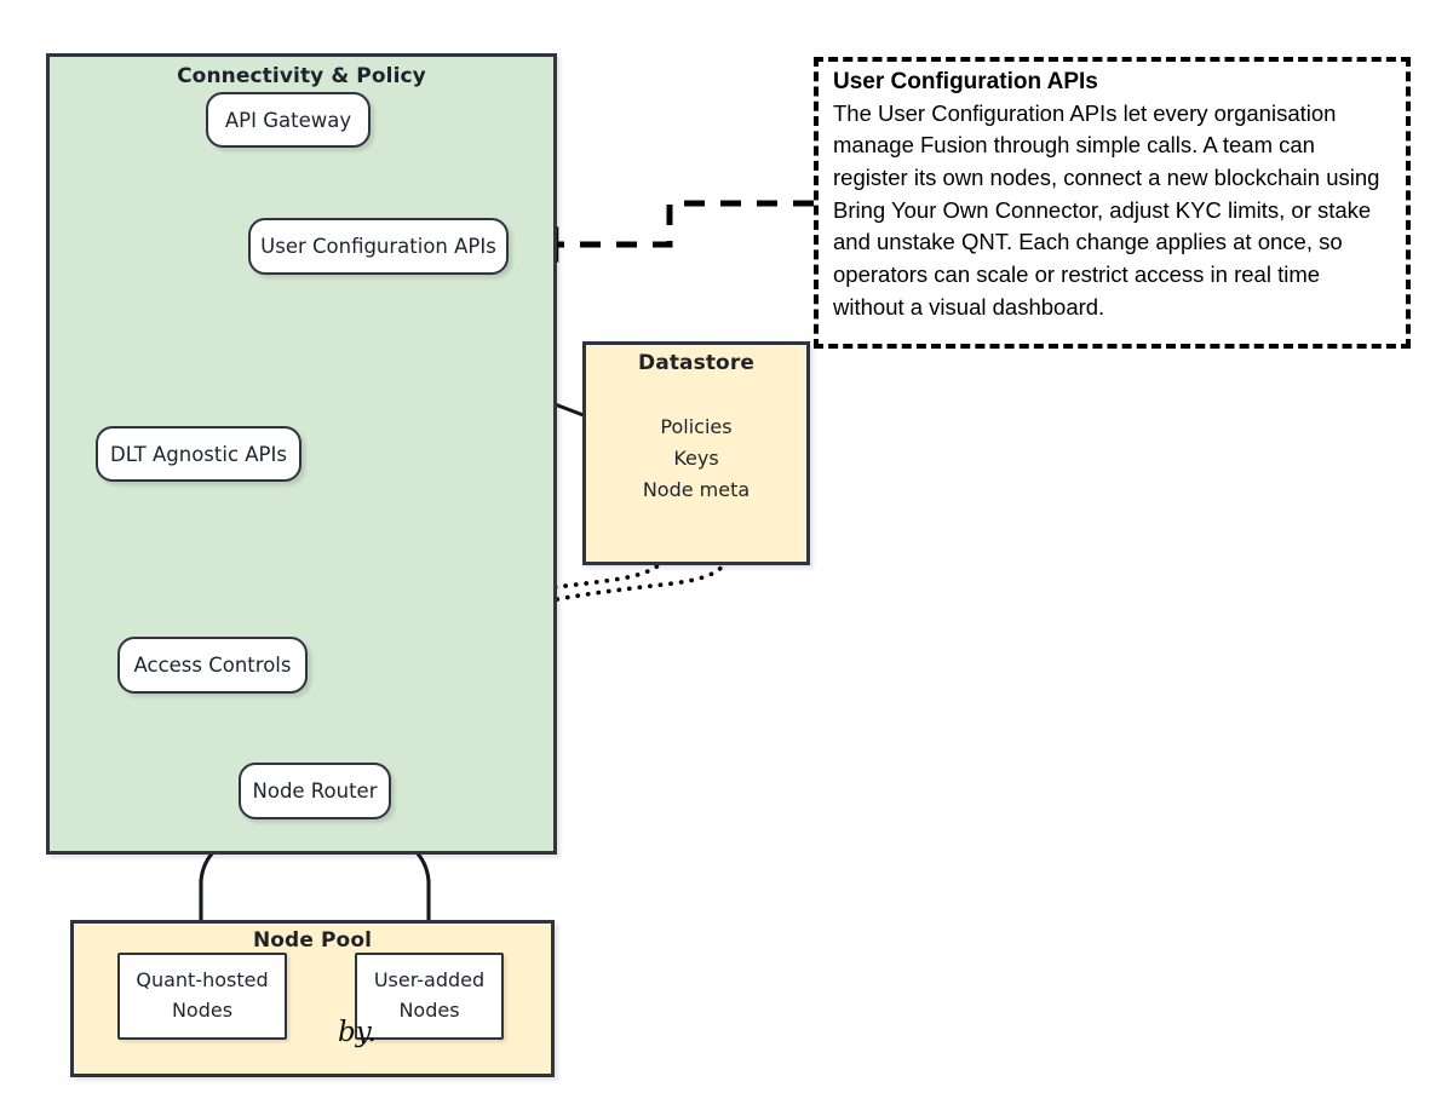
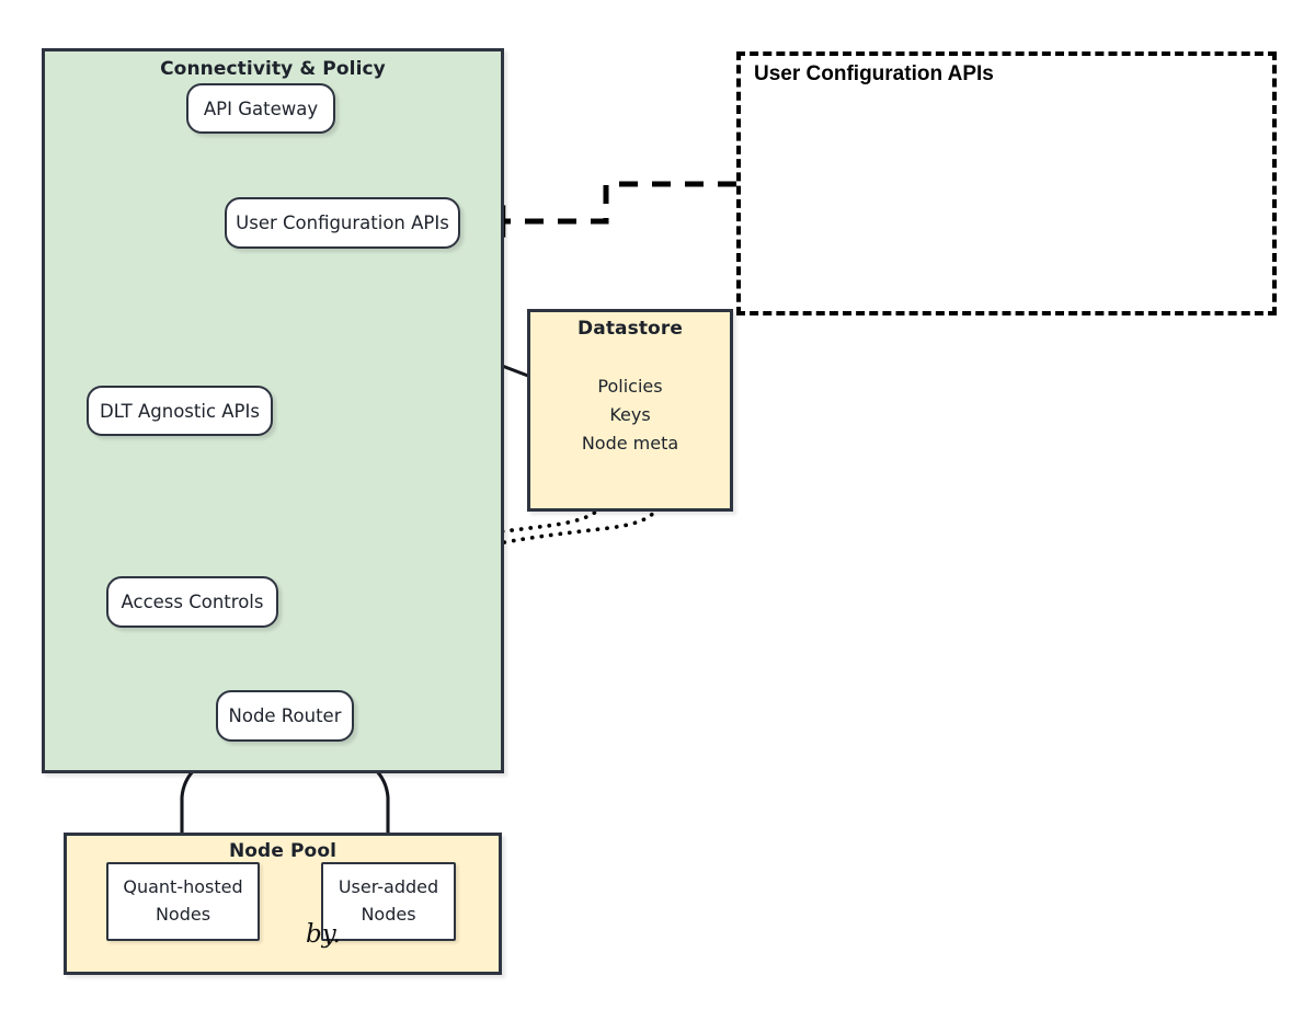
  Connectivity & Policy
  Datastore
  Node Pool
  API Gateway
  User Configuration APIs
  DLT Agnostic APIs
  Access Controls
  Node Router
  Policies
  Keys
  Node meta
  Quant-hosted
  Nodes
  User-added
  Nodes
  User Configuration APIs
- The User Configuration APIs let every organisation manage Fusion through simple calls. A team can register its own nodes, connect a new blockchain using Bring Your Own Connector, adjust KYC limits, or stake and unstake QNT. Each change applies at once, so operators can scale or restrict access in real time without a visual dashboard.
  by.
